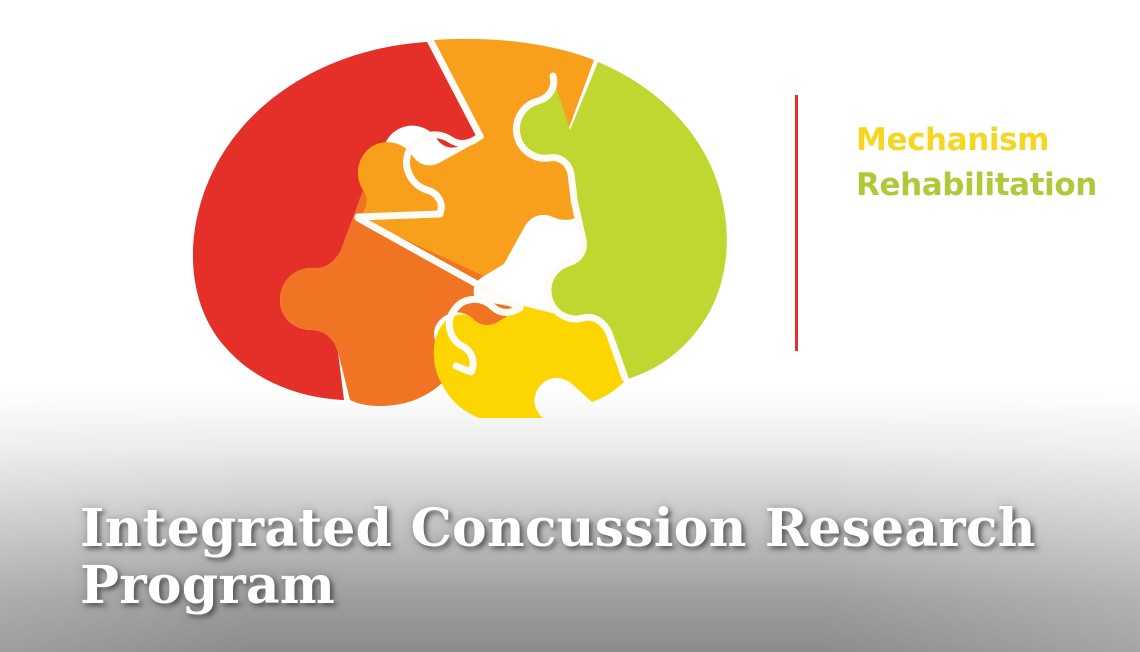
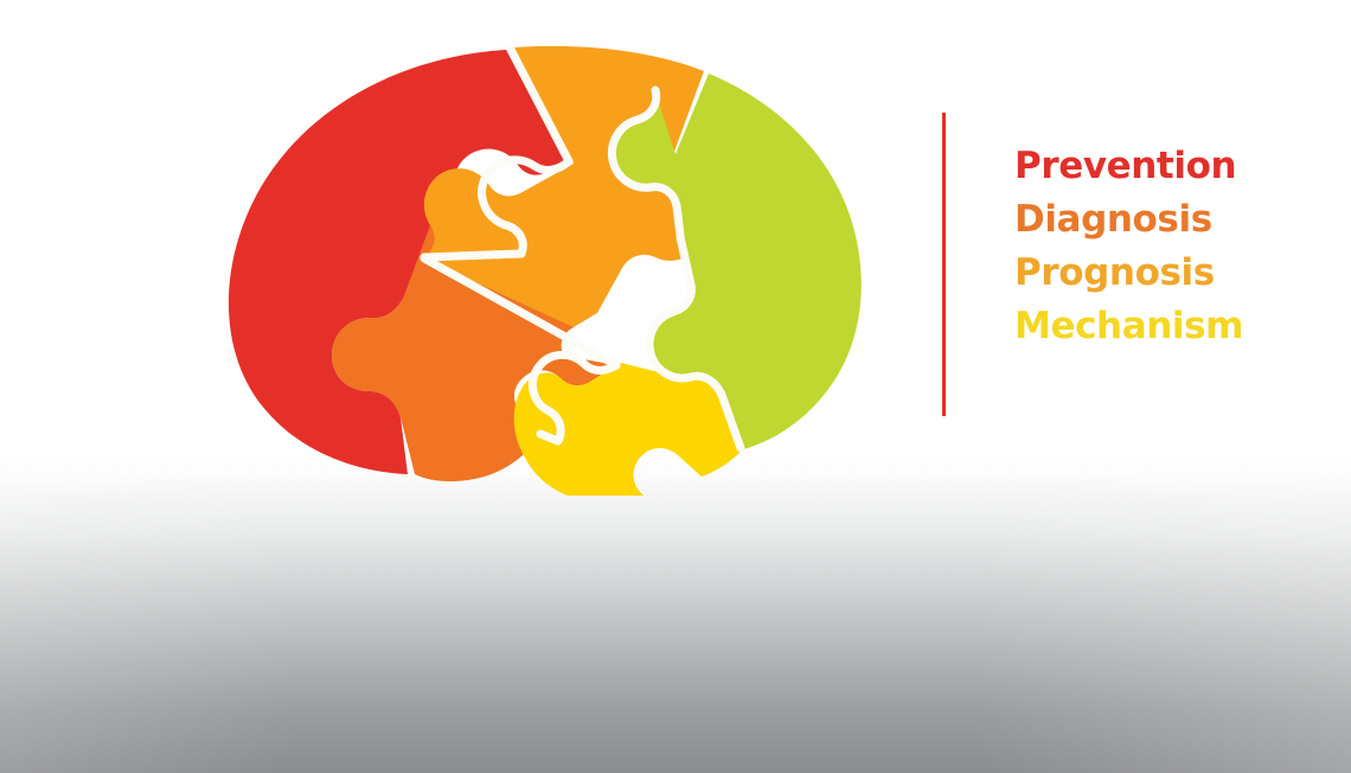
+ Prevention
+ Diagnosis
+ Prognosis
  Mechanism
- Rehabilitation
- Integrated Concussion Research
- Program
